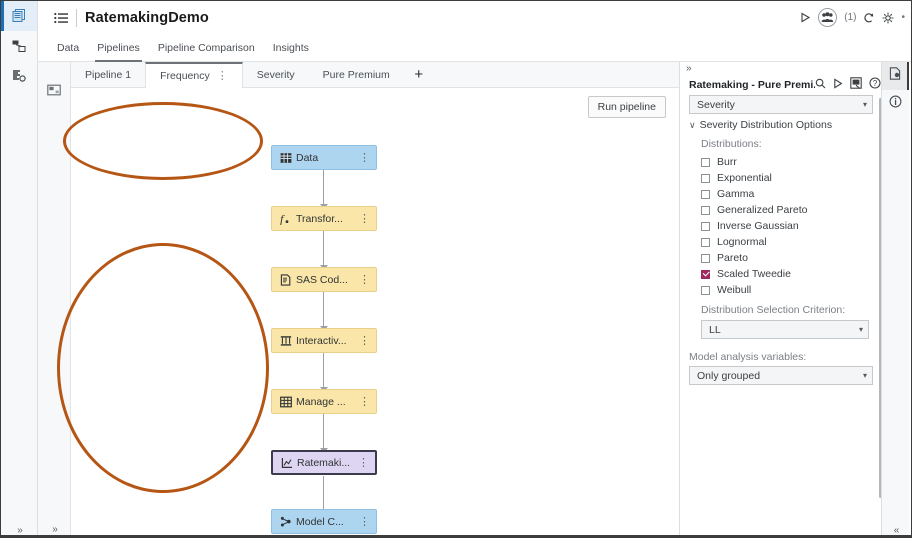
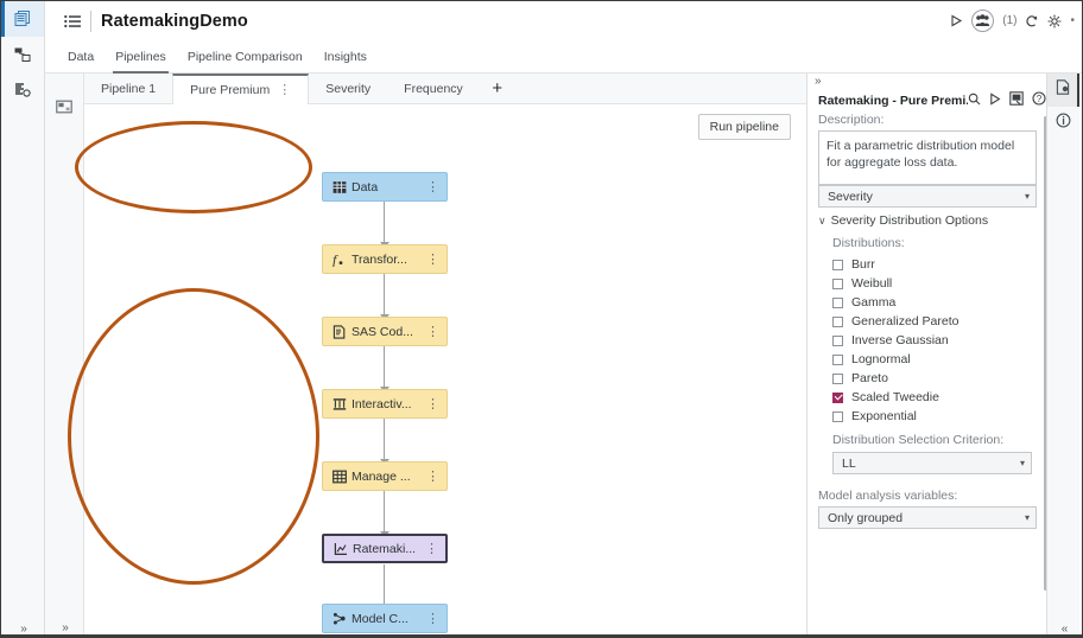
  »
  RatemakingDemo
  (1)
  •
  Data
  Pipelines
  Pipeline Comparison
  Insights
  »
  Pipeline 1
- Frequency
+ Pure Premium
  ⋮
  Severity
- Pure Premium
+ Frequency
  +
  Run pipeline
  Data
  ⋮
  f
  Transfor...
  ⋮
  SAS Cod...
  ⋮
  Interactiv...
  ⋮
  Manage ...
  ⋮
  Ratemaki...
  ⋮
  Model C...
  ⋮
  »
  Ratemaking - Pure Premi.
  ?
+ Description:
+ Fit a parametric distribution model for aggregate loss data.
  Severity
  ▾
  ∨
  Severity Distribution Options
  Distributions:
  Burr
- Exponential
+ Weibull
  Gamma
  Generalized Pareto
  Inverse Gaussian
  Lognormal
  Pareto
  Scaled Tweedie
- Weibull
+ Exponential
  Distribution Selection Criterion:
  LL
  ▾
  Model analysis variables:
  Only grouped
  ▾
  «
